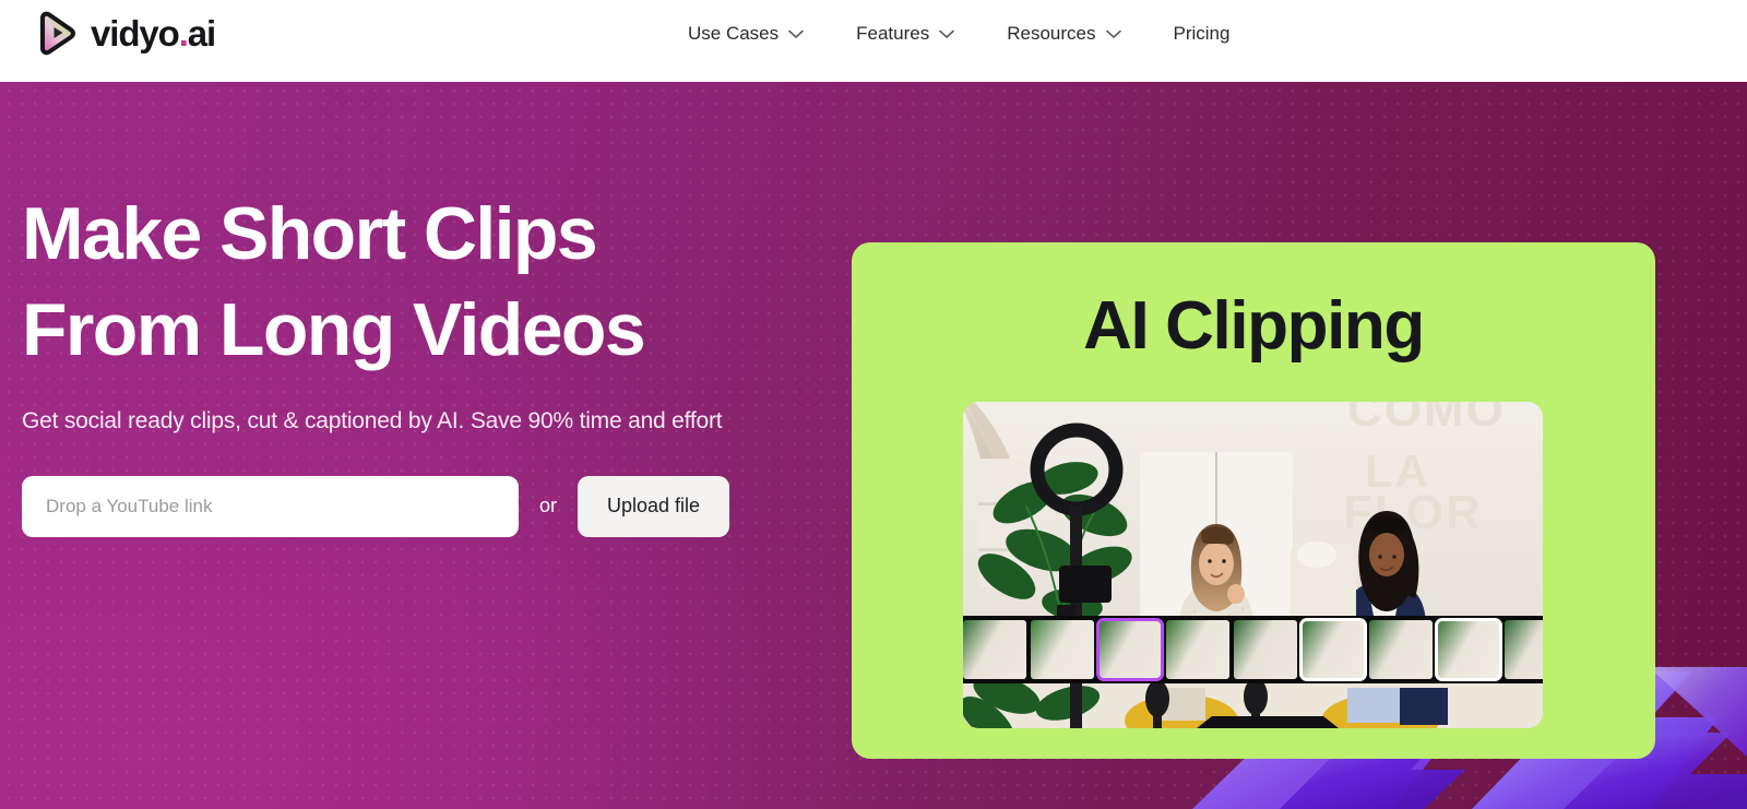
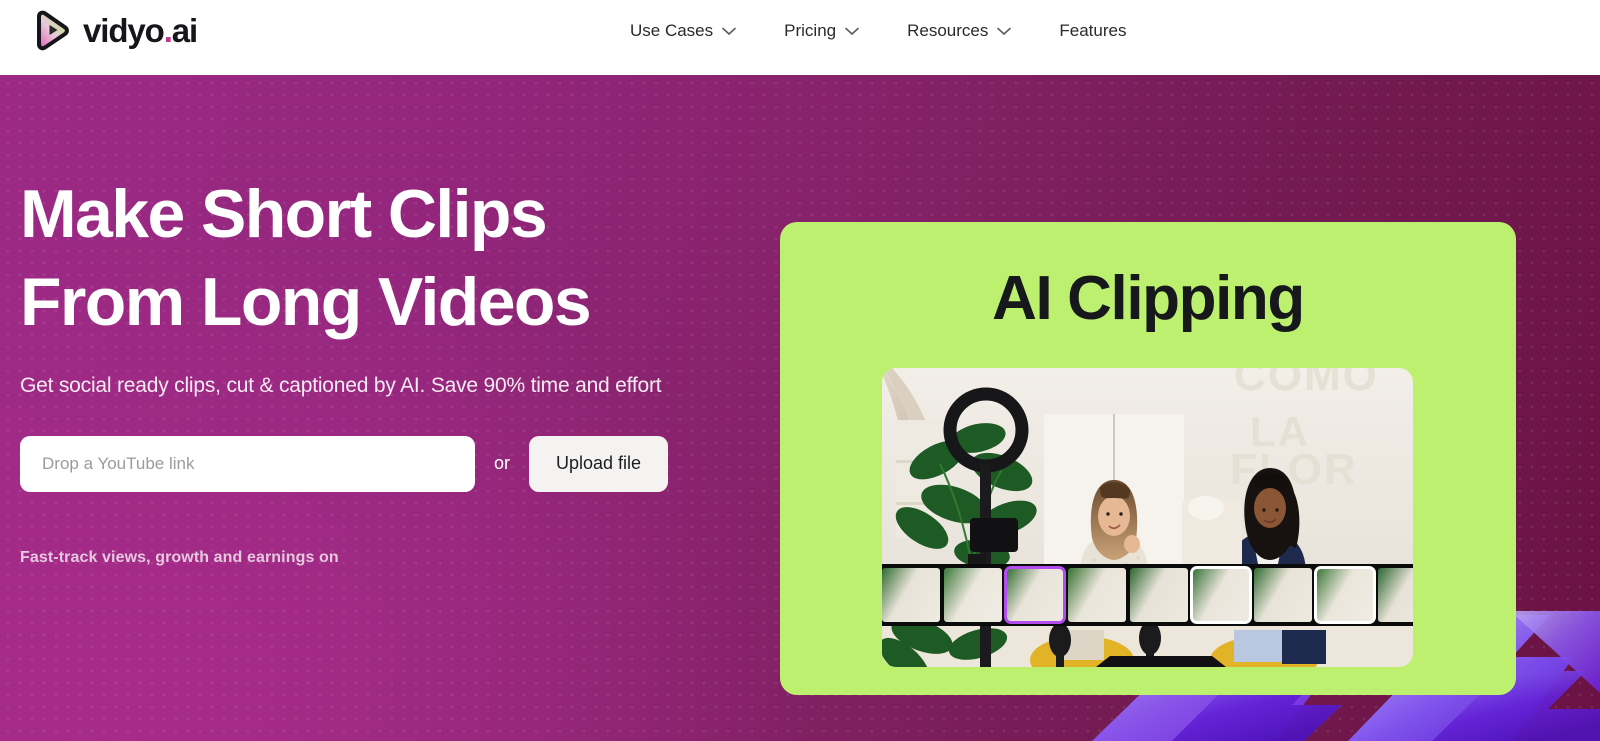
  vidyo.ai
  Use Cases
- Features
+ Pricing
  Resources
- Pricing
+ Features
  Make Short Clips
  From Long Videos
  Get social ready clips, cut & captioned by AI. Save 90% time and effort
  Drop a YouTube link
  or
  Upload file
+ Fast-track views, growth and earnings on
  AI Clipping
  COMO
  FOR
